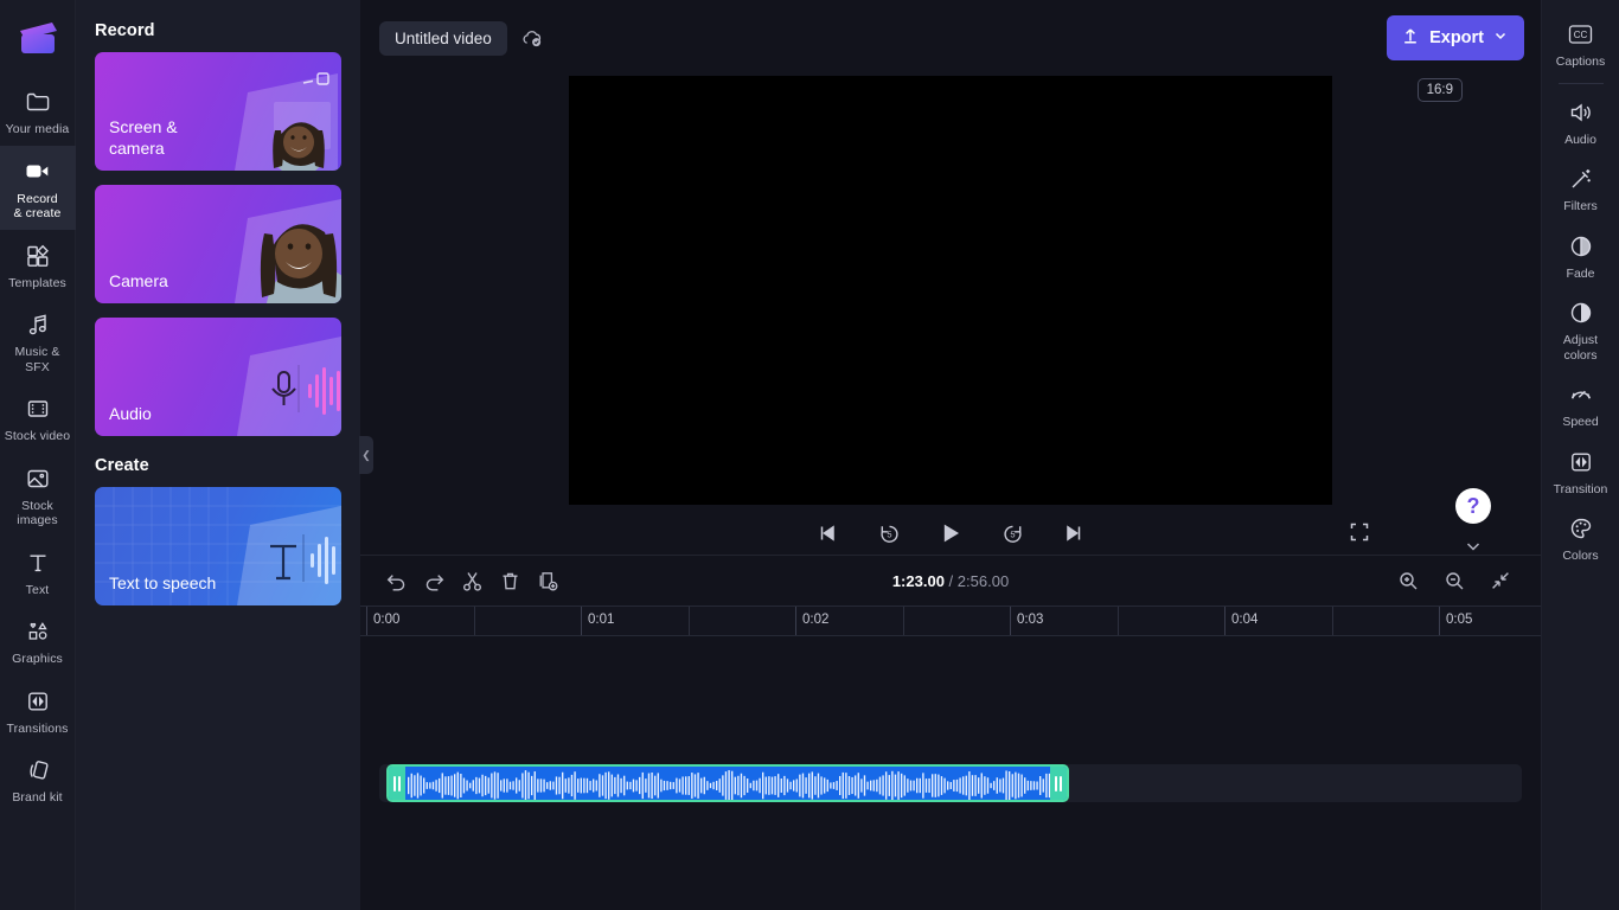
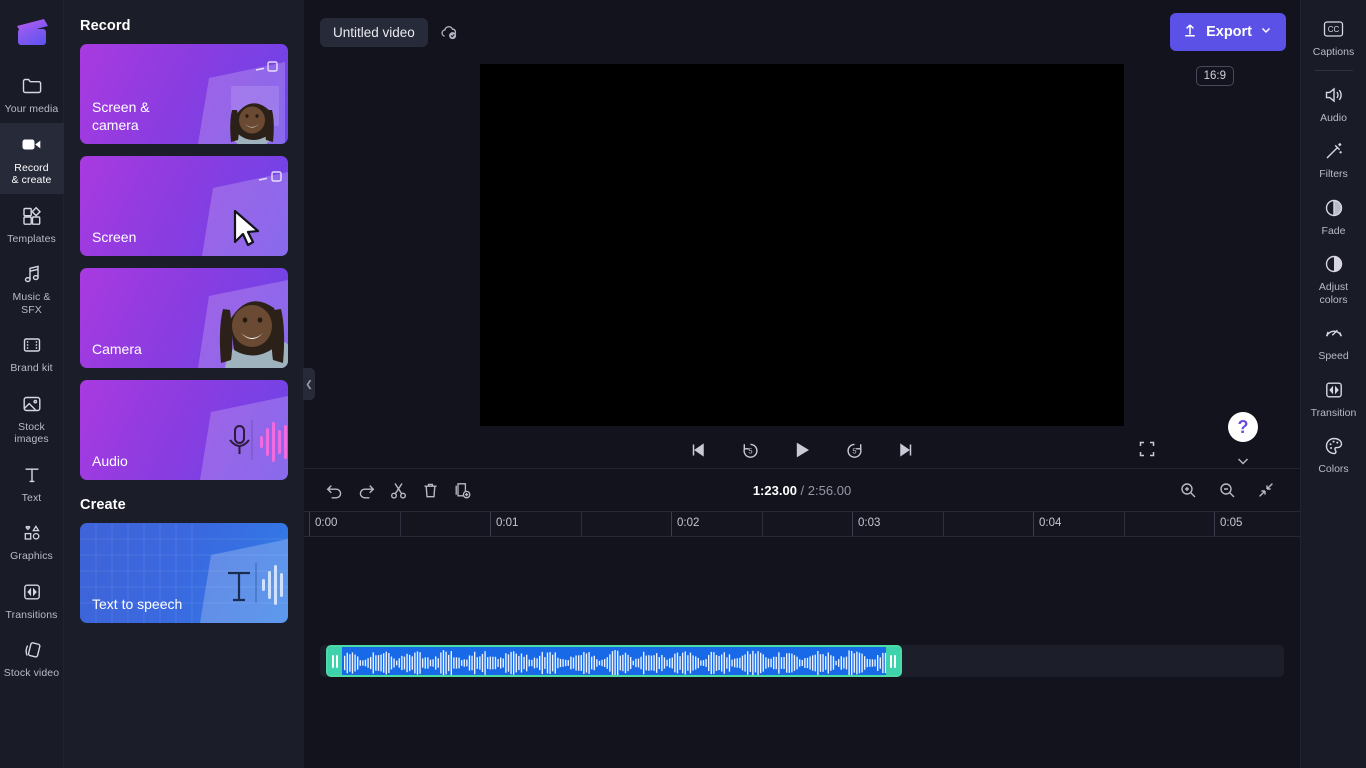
  Your media
  Record
  & create
  Templates
  Music & SFX
- Stock video
+ Brand kit
  Stock
  images
  Text
  Graphics
  Transitions
- Brand kit
+ Stock video
  Record
  Screen &
  camera
+ Screen
  Camera
  Audio
  Create
  Text to speech
  ❮
  Untitled video
  Export
  16:9
  5
  5
  ?
  1:23.00 / 2:56.00
  0:00
  0:01
  0:02
  0:03
  0:04
  0:05
  CC
  Captions
  Audio
  Filters
  Fade
  Adjust
  colors
  Speed
  Transition
  Colors
